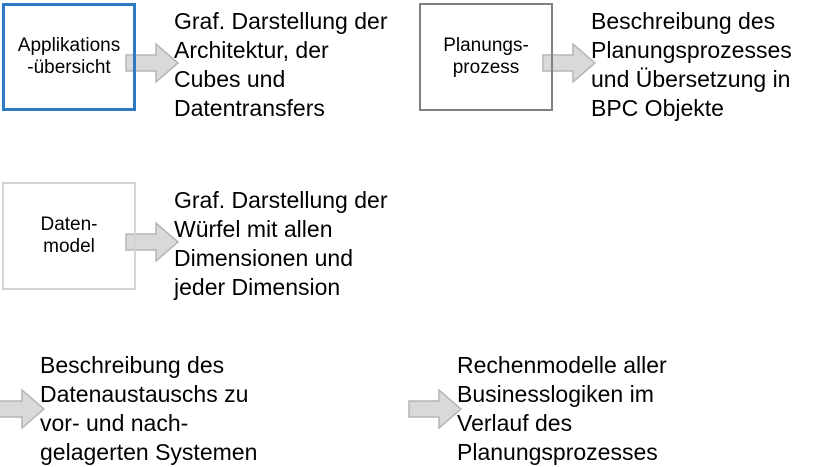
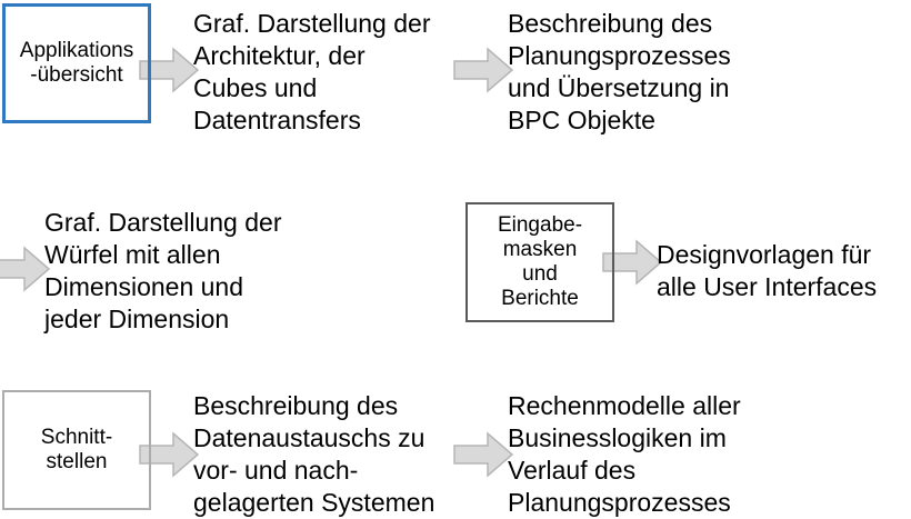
  Applikations
  -übersicht
  Graf. Darstellung der
  Architektur, der
  Cubes und
  Datentransfers
- Planungs-
- prozess
  Beschreibung des
  Planungsprozesses
  und Übersetzung in
  BPC Objekte
- Daten-
- model
  Graf. Darstellung der
  Würfel mit allen
  Dimensionen und
  jeder Dimension
+ Eingabe-
+ masken
+ und
+ Berichte
+ Designvorlagen für
+ alle User Interfaces
+ Schnitt-
+ stellen
  Beschreibung des
  Datenaustauschs zu
  vor- und nach-
  gelagerten Systemen
  Rechenmodelle aller
  Businesslogiken im
  Verlauf des
  Planungsprozesses
